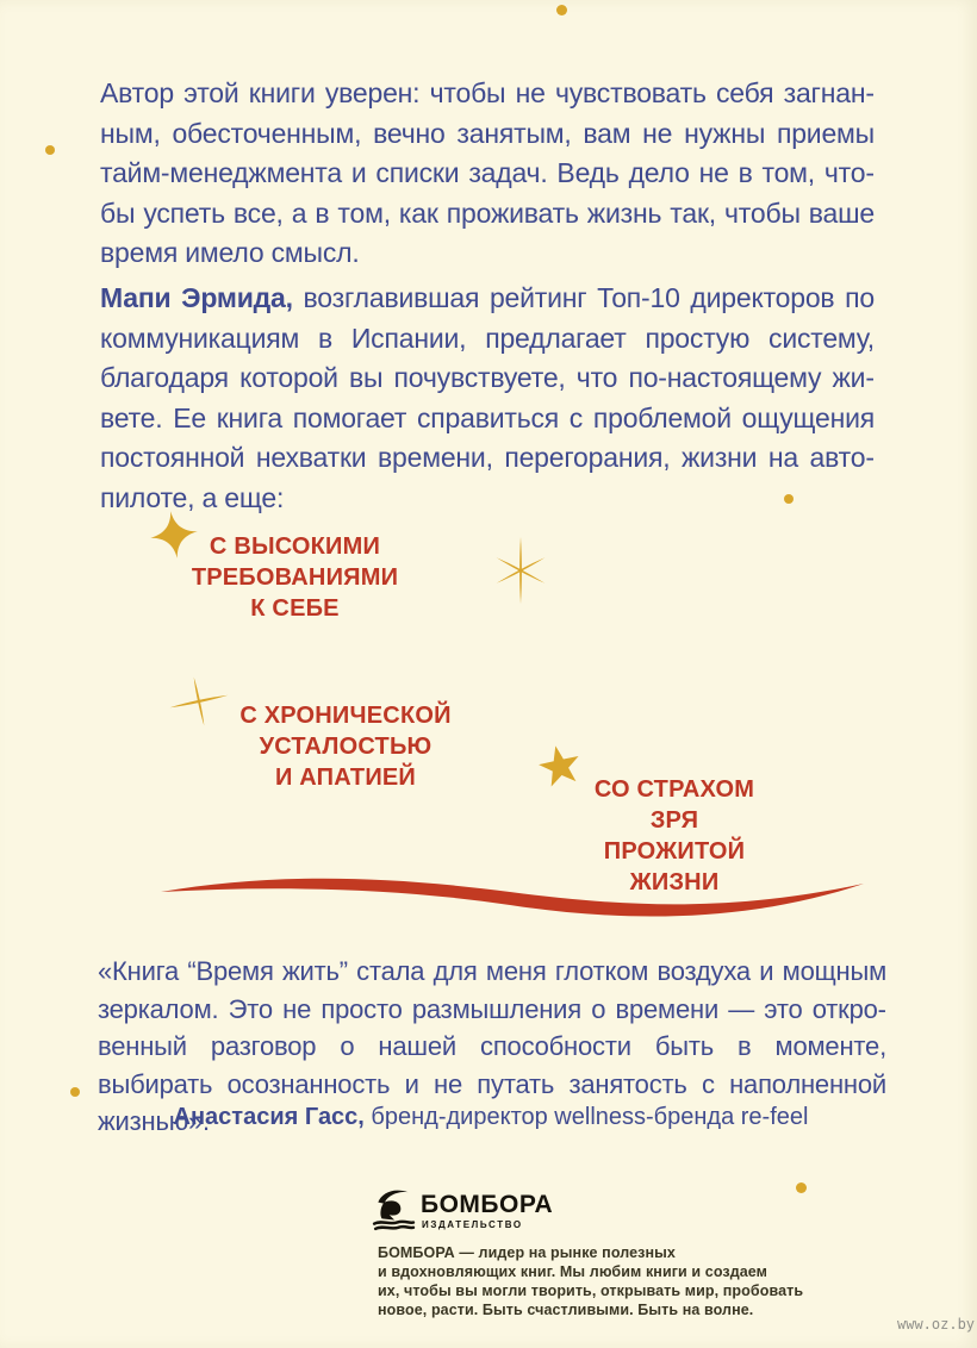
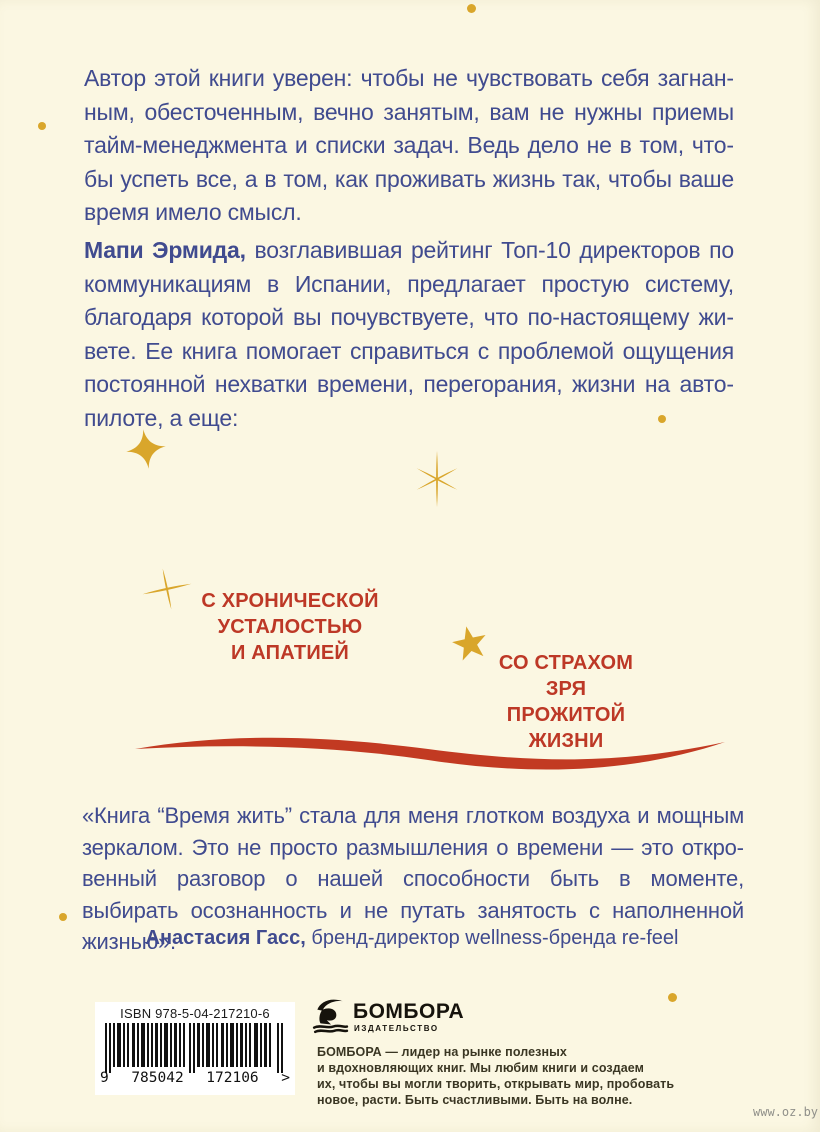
  Автор этой книги уверен: чтобы не чувствовать себя загнан­ым, обесточенным, вечно занятым, вам не нужны приемы тайм-менеджмента и списки задач. Ведь дело не в том, что­ы успеть все, а в том, как проживать жизнь так, чтобы ваше время имело смысл.
  Мапи Эрмида, возглавившая рейтинг Топ-10 директоров по коммуникациям в Испании, предлагает простую систему, благодаря которой вы почувствуете, что по-настоящему жи­ете. Ее книга помогает справиться с проблемой ощущения постоянной нехватки времени, перегорания, жизни на авто­илоте, а еще:
- С ВЫСОКИМИ
- ТРЕБОВАНИЯМИ
- К СЕБЕ
  С ХРОНИЧЕСКОЙ
  УСТАЛОСТЬЮ
  И АПАТИЕЙ
  СО СТРАХОМ
  ЗРЯ ПРОЖИТОЙ
  ЖИЗНИ
  «Книга “Время жить” стала для меня глотком воздуха и мощным зеркалом. Это не просто размышления о времени — это откро­енный разговор о нашей способности быть в моменте, выбирать осознанность и не путать занятость с наполненной жизнью».
  Анастасия Гасс, бренд-директор wellness-бренда re-feel
+ ISBN 978-5-04-217210-6
+ 9
+ 785042
+ 172106
+ >
  БОМБОРА
  ИЗДАТЕЛЬСТВО
  БОМБОРА — лидер на рынке полезных
  и вдохновляющих книг. Мы любим книги и создаем
  их, чтобы вы могли творить, открывать мир, пробовать
  новое, расти. Быть счастливыми. Быть на волне.
  www.oz.by
